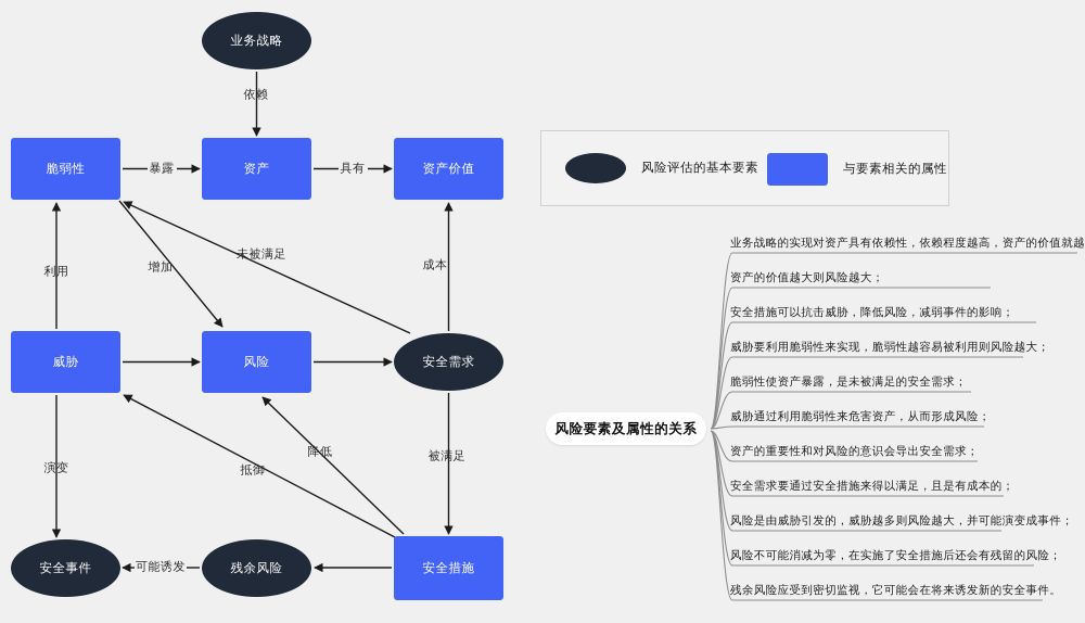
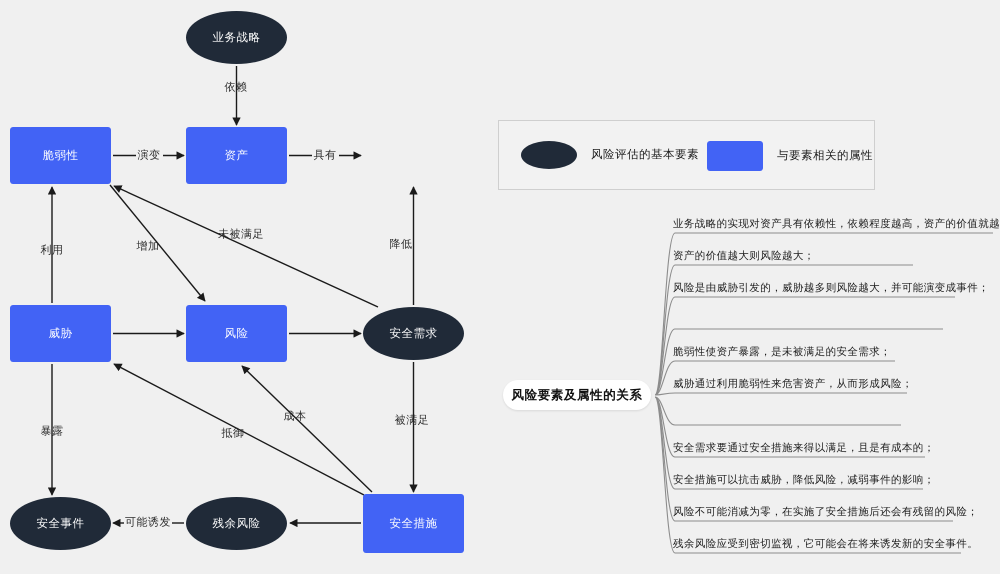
  业务战略
  脆弱性
  资产
- 资产价值
  威胁
  风险
  安全需求
  安全事件
  残余风险
  安全措施
  依赖
- 暴露
+ 演变
  具有
  利用
  增加
  未被满足
- 成本
+ 降低
- 演变
+ 暴露
  被满足
  抵御
- 降低
+ 成本
  可能诱发
  风险评估的基本要素
  与要素相关的属性
  风险要素及属性的关系
  业务战略的实现对资产具有依赖性，依赖程度越高，资产的价值就越
  资产的价值越大则风险越大；
- 安全措施可以抗击威胁，降低风险，减弱事件的影响；
+ 风险是由威胁引发的，威胁越多则风险越大，并可能演变成事件；
- 威胁要利用脆弱性来实现，脆弱性越容易被利用则风险越大；
  脆弱性使资产暴露，是未被满足的安全需求；
  威胁通过利用脆弱性来危害资产，从而形成风险；
- 资产的重要性和对风险的意识会导出安全需求；
  安全需求要通过安全措施来得以满足，且是有成本的；
- 风险是由威胁引发的，威胁越多则风险越大，并可能演变成事件；
+ 安全措施可以抗击威胁，降低风险，减弱事件的影响；
  风险不可能消减为零，在实施了安全措施后还会有残留的风险；
  残余风险应受到密切监视，它可能会在将来诱发新的安全事件。
